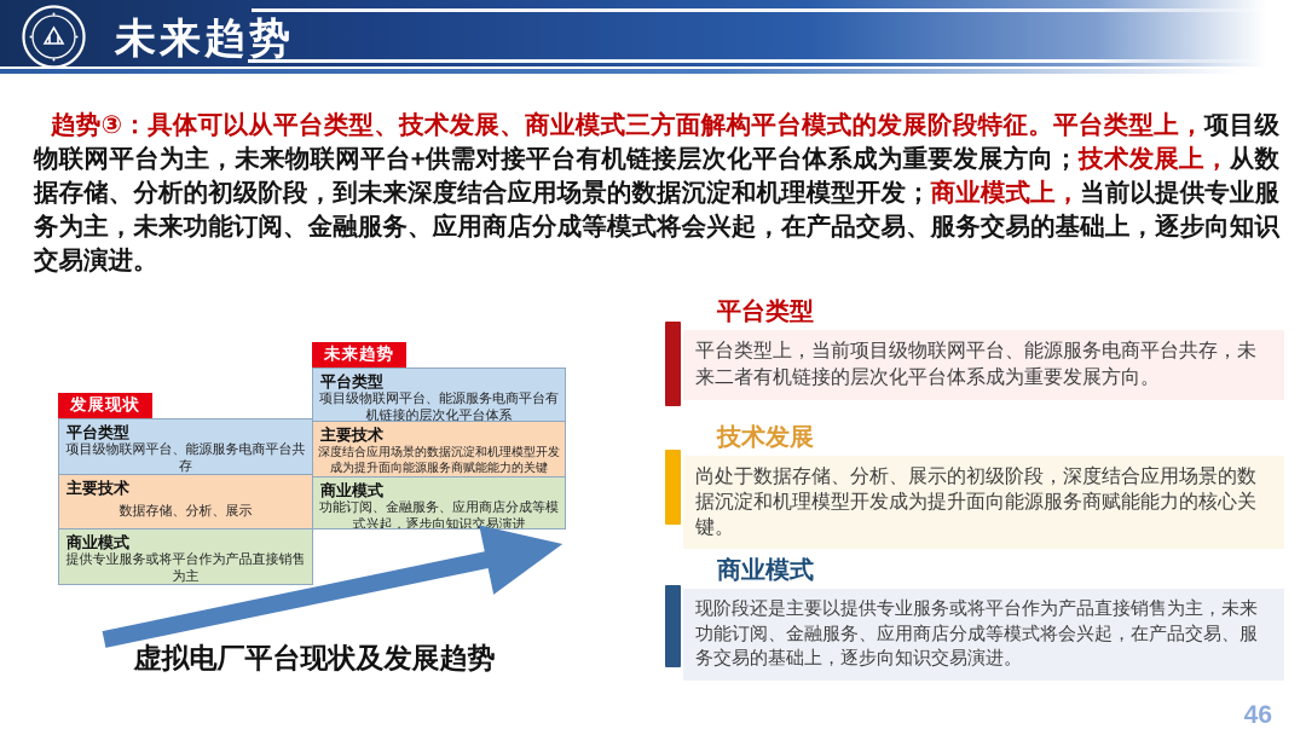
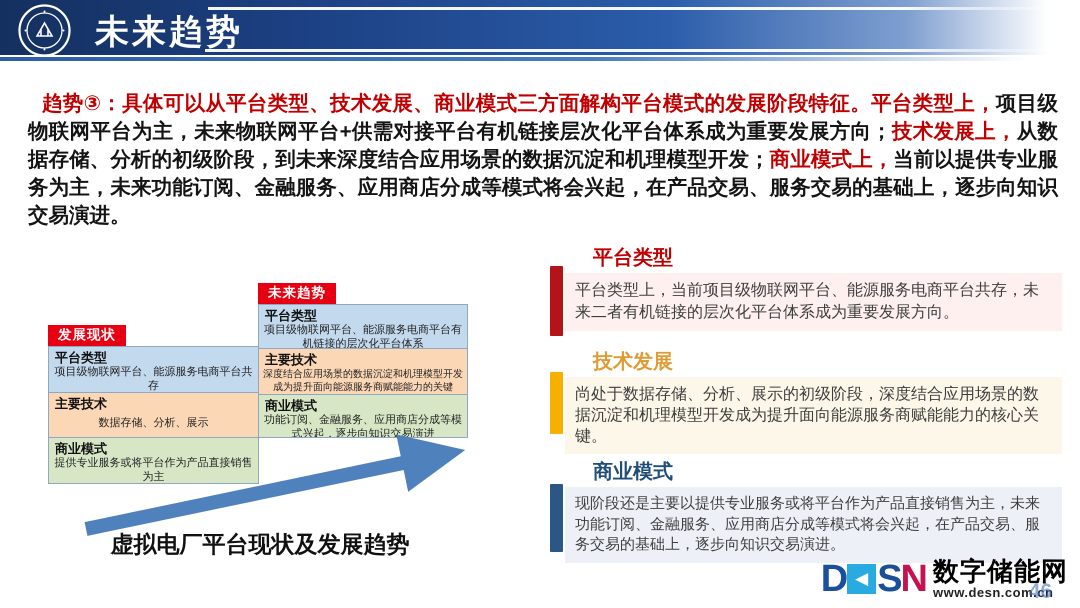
  未来趋势
  趋势③：具体可以从平台类型、技术发展、商业模式三方面解构平台模式的发展阶段特征。平台类型上，项目级物联网平台为主，未来物联网平台+供需对接平台有机链接层次化平台体系成为重要发展方向；技术发展上，从数据存储、分析的初级阶段，到未来深度结合应用场景的数据沉淀和机理模型开发；商业模式上，当前以提供专业服务为主，未来功能订阅、金融服务、应用商店分成等模式将会兴起，在产品交易、服务交易的基础上，逐步向知识交易演进。
  发展现状
  平台类型
  项目级物联网平台、能源服务电商平台共存
  主要技术
  数据存储、分析、展示
  商业模式
  提供专业服务或将平台作为产品直接销售为主
  未来趋势
  平台类型
  项目级物联网平台、能源服务电商平台有机链接的层次化平台体系
  主要技术
  深度结合应用场景的数据沉淀和机理模型开发成为提升面向能源服务商赋能能力的关键
  商业模式
  功能订阅、金融服务、应用商店分成等模式兴起，逐步向知识交易演进
  虚拟电厂平台现状及发展趋势
  平台类型
  平台类型上，当前项目级物联网平台、能源服务电商平台共存，未来二者有机链接的层次化平台体系成为重要发展方向。
  技术发展
  尚处于数据存储、分析、展示的初级阶段，深度结合应用场景的数据沉淀和机理模型开发成为提升面向能源服务商赋能能力的核心关键。
  商业模式
  现阶段还是主要以提供专业服务或将平台作为产品直接销售为主，未来功能订阅、金融服务、应用商店分成等模式将会兴起，在产品交易、服务交易的基础上，逐步向知识交易演进。
+ D
+ ◀
+ S
+ N
+ 数字储能网
+ www.desn.com.cn
  46
